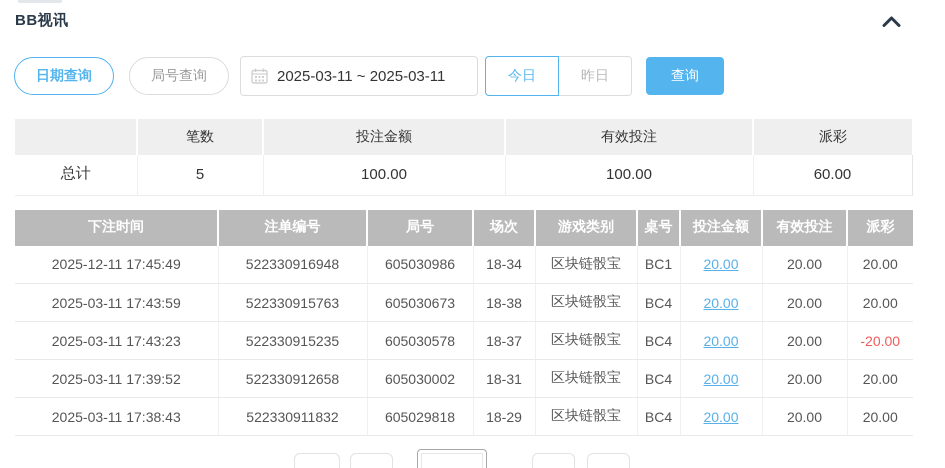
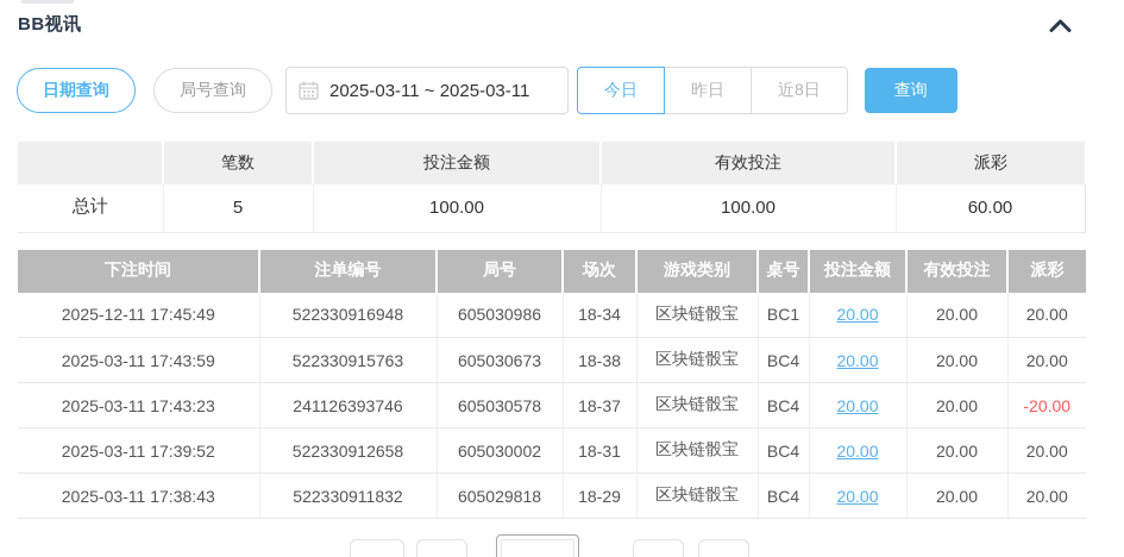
  BB视讯
  日期查询
  局号查询
  2025-03-11 ~ 2025-03-11
  今日
  昨日
+ 近8日
  查询
  	笔数	投注金额	有效投注	派彩
  总计	5	100.00	100.00	60.00
  下注时间	注单编号	局号	场次	游戏类别	桌号	投注金额	有效投注	派彩
  2025-12-11 17:45:49	522330916948	605030986	18-34	区块链骰宝	BC1	20.00	20.00	20.00
  2025-03-11 17:43:59	522330915763	605030673	18-38	区块链骰宝	BC4	20.00	20.00	20.00
- 2025-03-11 17:43:23	522330915235	605030578	18-37	区块链骰宝	BC4	20.00	20.00	-20.00
+ 2025-03-11 17:43:23	241126393746	605030578	18-37	区块链骰宝	BC4	20.00	20.00	-20.00
  2025-03-11 17:39:52	522330912658	605030002	18-31	区块链骰宝	BC4	20.00	20.00	20.00
  2025-03-11 17:38:43	522330911832	605029818	18-29	区块链骰宝	BC4	20.00	20.00	20.00
